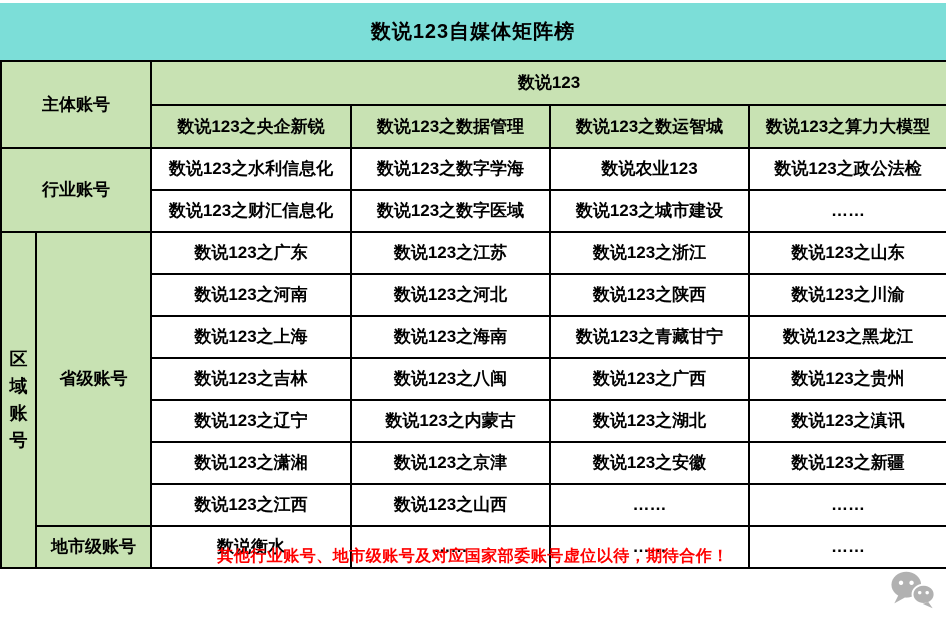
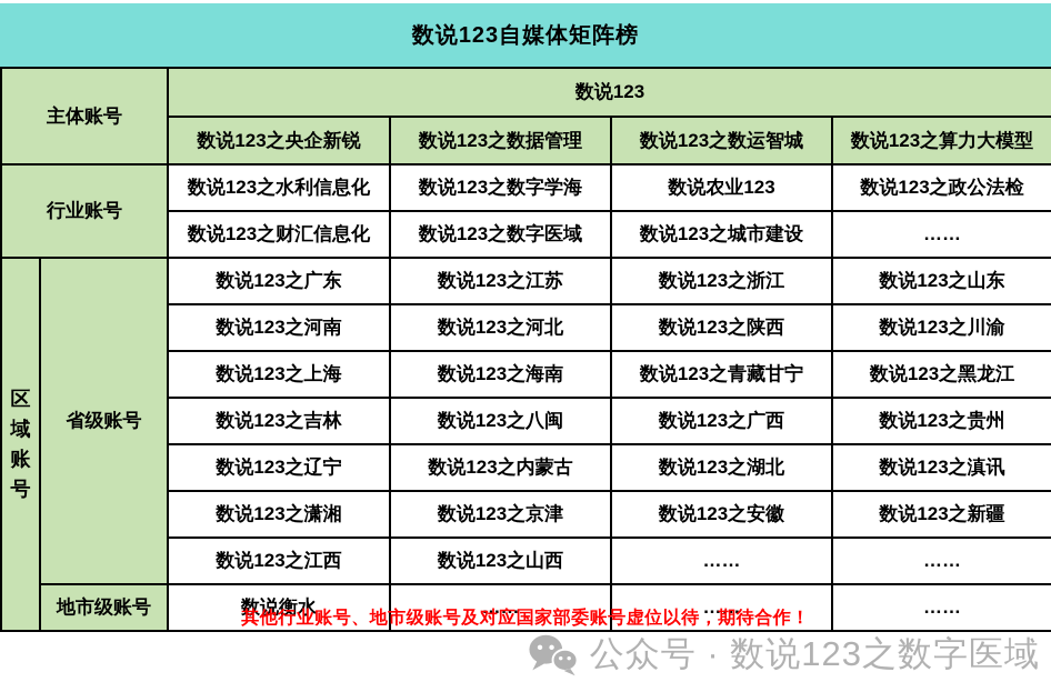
  数说123自媒体矩阵榜
  主体账号	数说123
  数说123之央企新锐	数说123之数据管理	数说123之数运智城	数说123之算力大模型
  行业账号	数说123之水利信息化	数说123之数字学海	数说农业123	数说123之政公法检
  数说123之财汇信息化	数说123之数字医域	数说123之城市建设	……
  区域账号	省级账号	数说123之广东	数说123之江苏	数说123之浙江	数说123之山东
  数说123之河南	数说123之河北	数说123之陕西	数说123之川渝
  数说123之上海	数说123之海南	数说123之青藏甘宁	数说123之黑龙江
  数说123之吉林	数说123之八闽	数说123之广西	数说123之贵州
  数说123之辽宁	数说123之内蒙古	数说123之湖北	数说123之滇讯
  数说123之潇湘	数说123之京津	数说123之安徽	数说123之新疆
  数说123之江西	数说123之山西	……	……
  地市级账号	数说衡水	……	……	……
  其他行业账号、地市级账号及对应国家部委账号虚位以待，期待合作！
+ 公众号 · 数说123之数字医域
